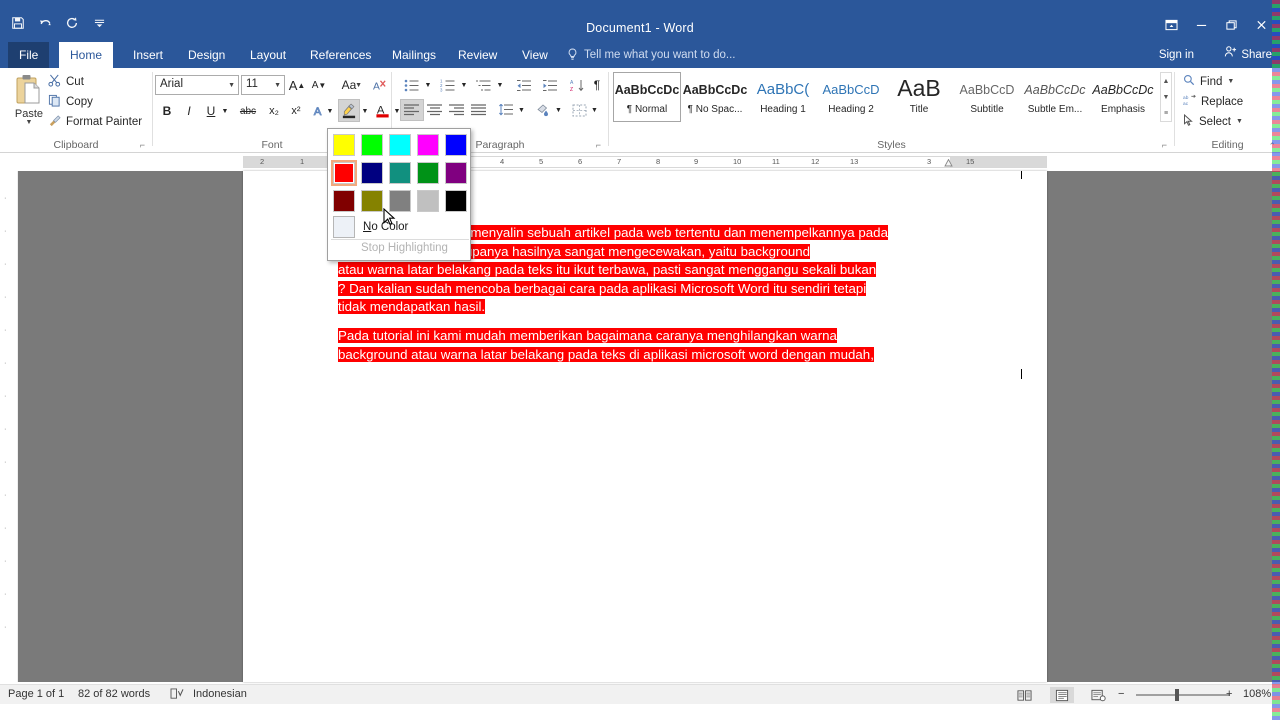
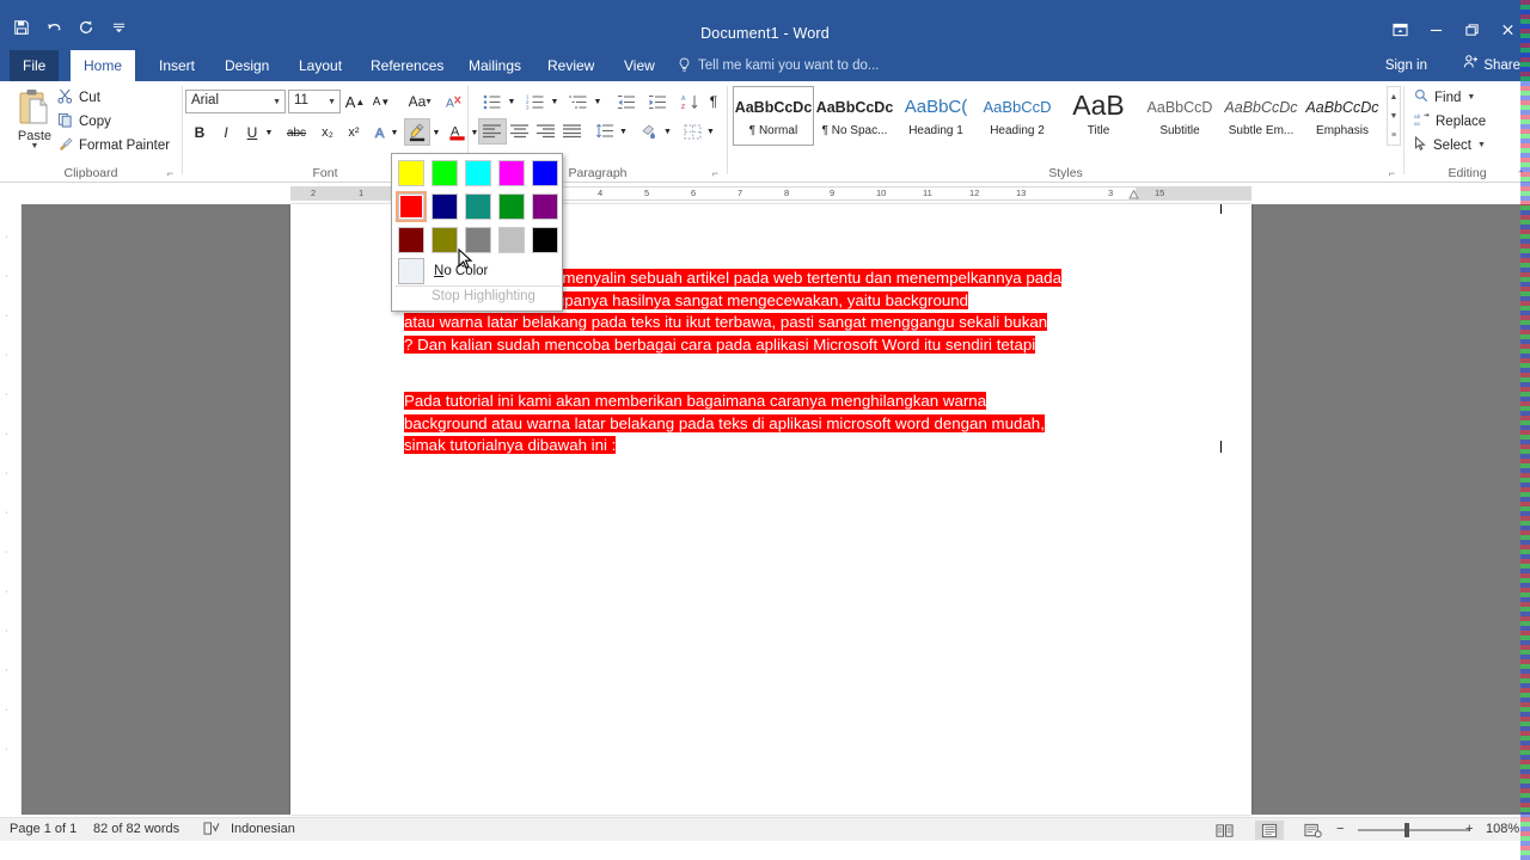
  Document1 - Word
  File
  Home
  Insert
  Design
  Layout
  References
  Mailings
  Review
  View
- Tell me what you want to do...
+ Tell me kami you want to do...
  Sign in
  Share
  Paste
  Cut
  Copy
  Format Painter
  Clipboard
  ⌐
  Arial
  11
  A
  ▲
  A
  ▼
  Aa
  A
  B
  I
  U
  abc
  x₂
  x²
  A
  A
  Font
  ¶
  Paragraph
  ⌐
  AaBbCcDc
  ¶ Normal
  AaBbCcDc
  ¶ No Spac...
  AaBbC(
  Heading 1
  AaBbCcD
  Heading 2
  AaB
  Title
  AaBbCcD
  Subtitle
  AaBbCcDc
  Subtle Em...
  AaBbCcDc
  Emphasis
  Styles
  ⌐
  Find
  Replace
  Select
  Editing
  ⌃
  2
  1
  4
  5
  6
  7
  8
  9
  10
  11
  12
  13
  3
  15
  ·
  ·
  ·
  ·
  ·
  ·
  ·
  ·
  ·
  ·
  ·
  ·
  ·
  ·
  menyalin sebuah artikel pada web tertentu dan menempelkannya pada
  panya hasilnya sangat mengecewakan, yaitu background
  atau warna latar belakang pada teks itu ikut terbawa, pasti sangat menggangu sekali bukan
  ? Dan kalian sudah mencoba berbagai cara pada aplikasi Microsoft Word itu sendiri tetapi
- tidak mendapatkan hasil.
- Pada tutorial ini kami mudah memberikan bagaimana caranya menghilangkan warna
+ Pada tutorial ini kami akan memberikan bagaimana caranya menghilangkan warna
  background atau warna latar belakang pada teks di aplikasi microsoft word dengan mudah,
+ simak tutorialnya dibawah ini :
  No Color
  Stop Highlighting
  Page 1 of 1
  82 of 82 words
  Indonesian
  −
  +
  108%
